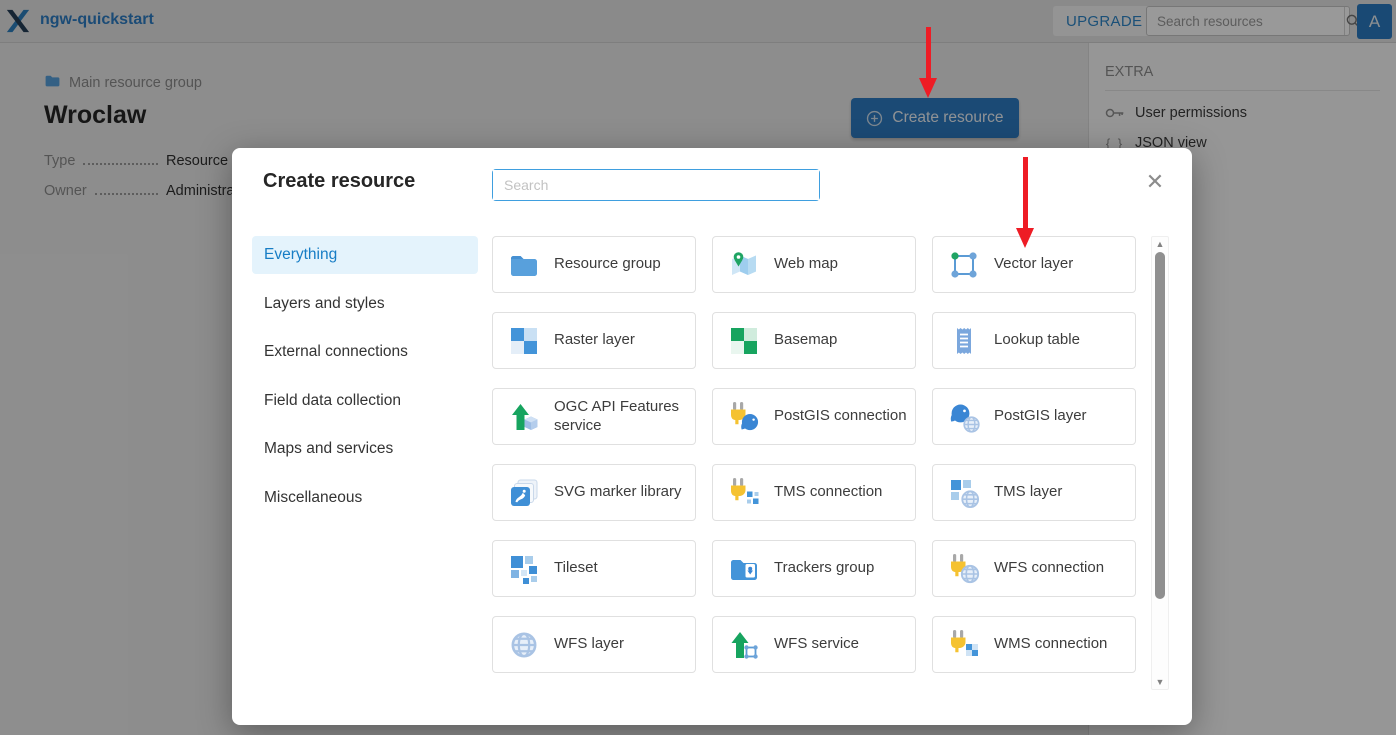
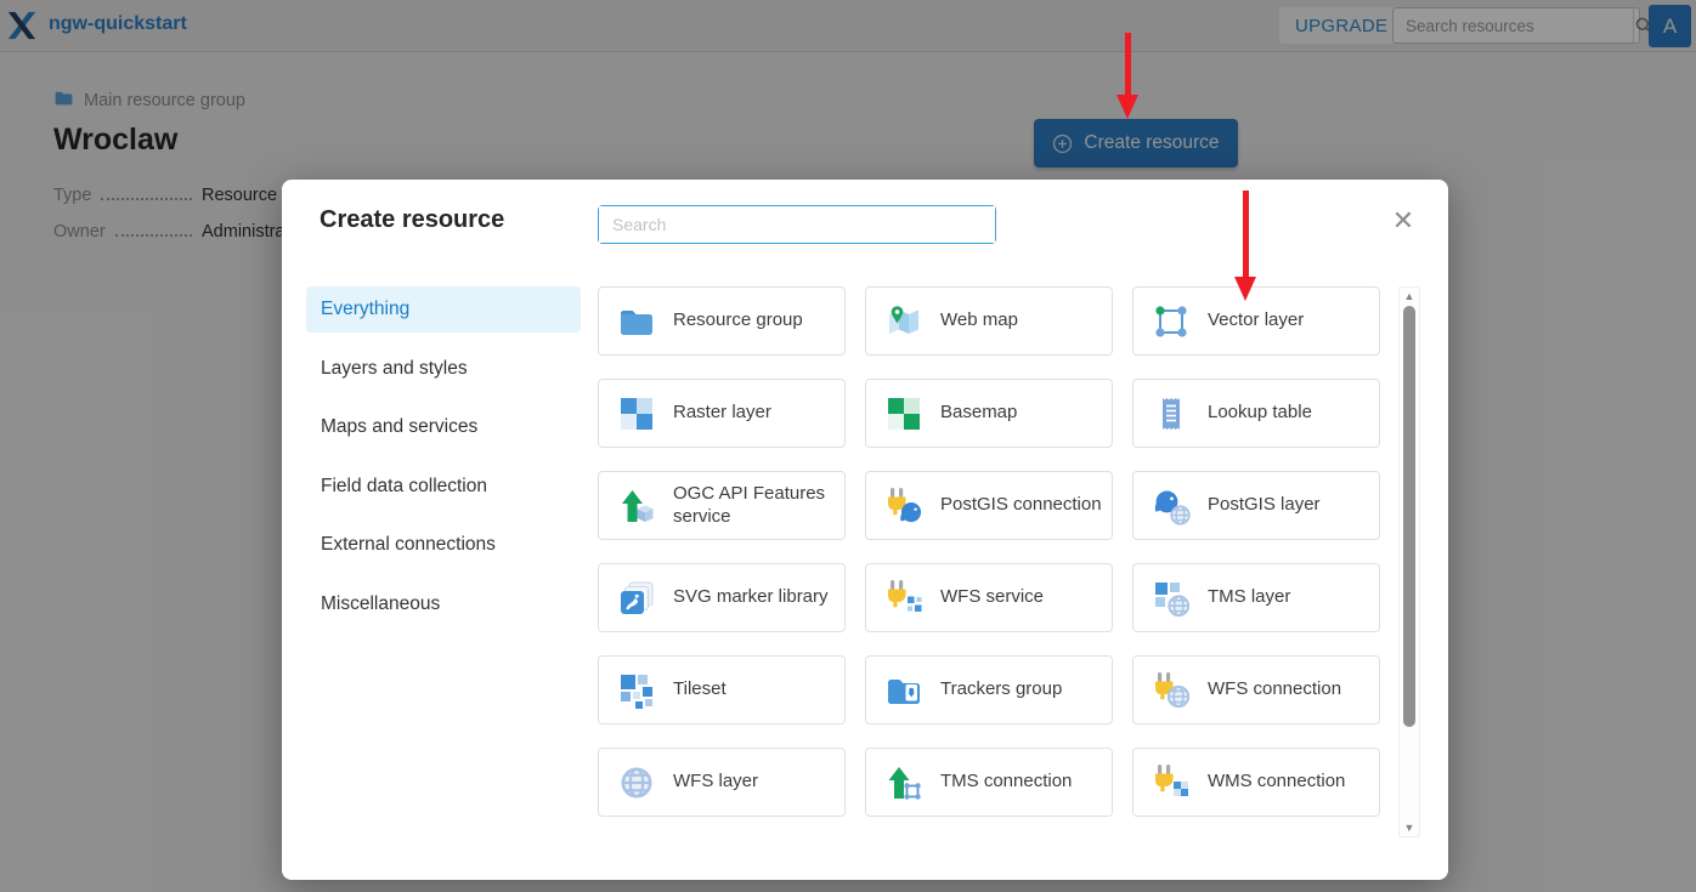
  ngw-quickstart
  UPGRADE
  Search resources
  A
  Main resource group
  Wroclaw
  Type
  Owner
  Administra
  Create resource
- EXTRA
- User permissions
- { }
- JSON view
  Create resource
  Search
  ✕
  Everything
  Layers and styles
- External connections
+ Maps and services
  Field data collection
- Maps and services
+ External connections
  Miscellaneous
  Resource group
  Web map
  Vector layer
  Raster layer
  Basemap
  Lookup table
  OGC API Features service
  PostGIS connection
  PostGIS layer
  SVG marker library
- TMS connection
+ WFS service
  TMS layer
  Tileset
  Trackers group
  WFS connection
  WFS layer
- WFS service
+ TMS connection
  WMS connection
  ▲
  ▼
